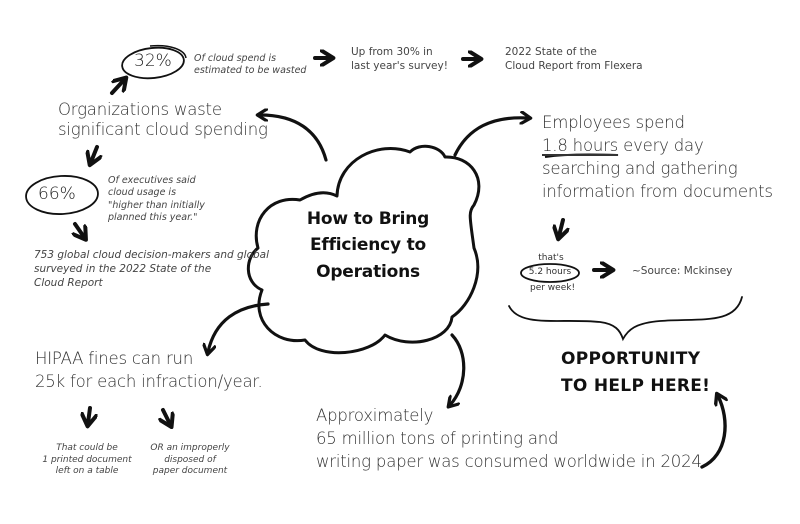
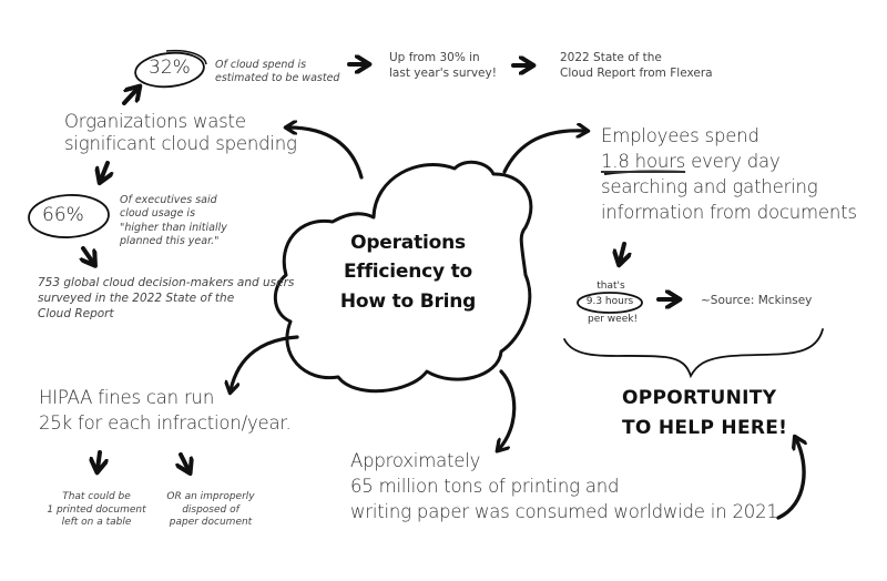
- How to Bring
+ Operations
  Efficiency to
- Operations
+ How to Bring
  32%
  Of cloud spend is
  estimated to be wasted
  Up from 30% in
  last year's survey!
  2022 State of the
  Cloud Report from Flexera
  Organizations waste
  significant cloud spending
  66%
  Of executives said
  cloud usage is
  "higher than initially
  planned this year."
- 753 global cloud decision-makers and global
+ 753 global cloud decision-makers and users
  surveyed in the 2022 State of the
  Cloud Report
  Employees spend
  1.8 hours every day
  searching and gathering
  information from documents
  that's
- 5.2 hours
+ 9.3 hours
  per week!
  ~Source: Mckinsey
  OPPORTUNITY
  TO HELP HERE!
  Approximately
  65 million tons of printing and
- writing paper was consumed worldwide in 2024
+ writing paper was consumed worldwide in 2021
  HIPAA fines can run
  25k for each infraction/year.
  That could be
  1 printed document
  left on a table
  OR an improperly
  disposed of
  paper document
